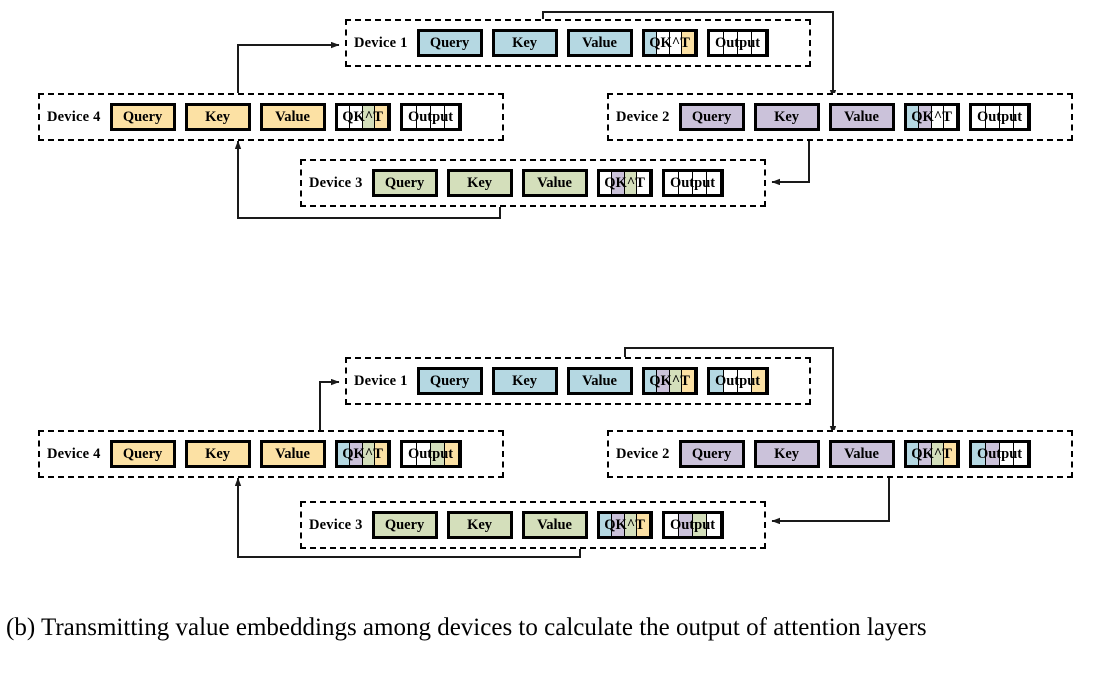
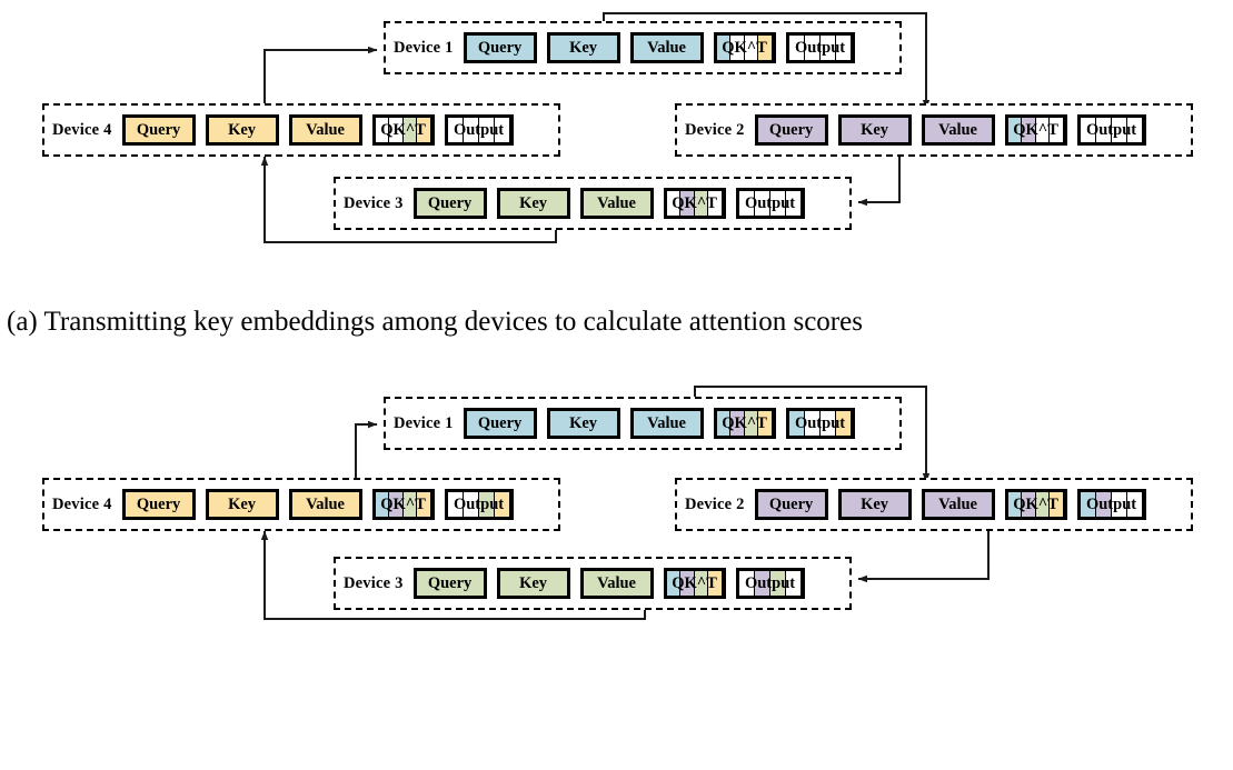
  Device 1
  Query
  Key
  Value
  QK^T
  Output
  Device 4
  Query
  Key
  Value
  QK^T
  Output
  Device 2
  Query
  Key
  Value
  QK^T
  Output
  Device 3
  Query
  Key
  Value
  QK^T
  Output
+ (a) Transmitting key embeddings among devices to calculate attention scores
  Device 1
  Query
  Key
  Value
  QK^T
  Output
  Device 4
  Query
  Key
  Value
  QK^T
  Output
  Device 2
  Query
  Key
  Value
  QK^T
  Output
  Device 3
  Query
  Key
  Value
  QK^T
  Output
- (b) Transmitting value embeddings among devices to calculate the output of attention layers
